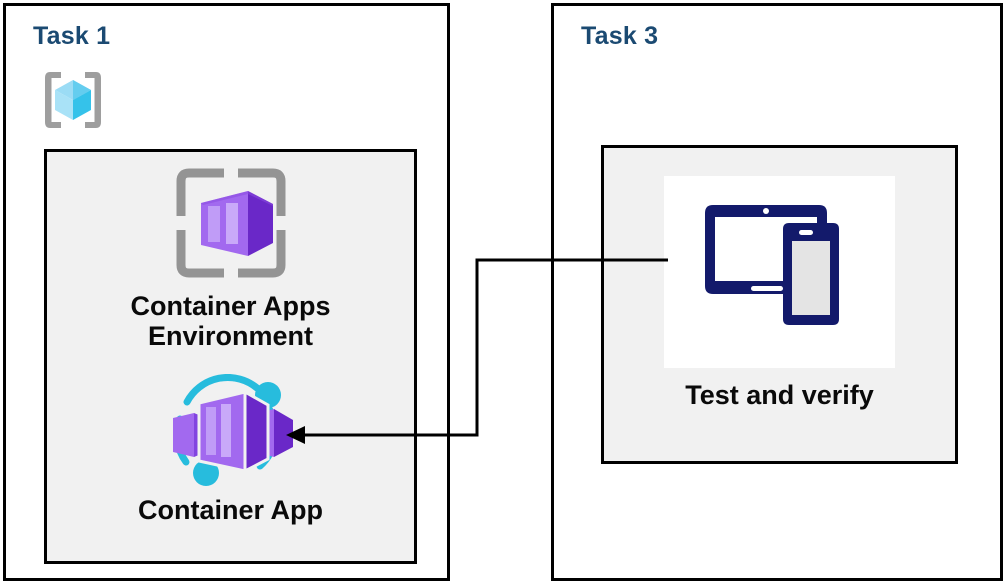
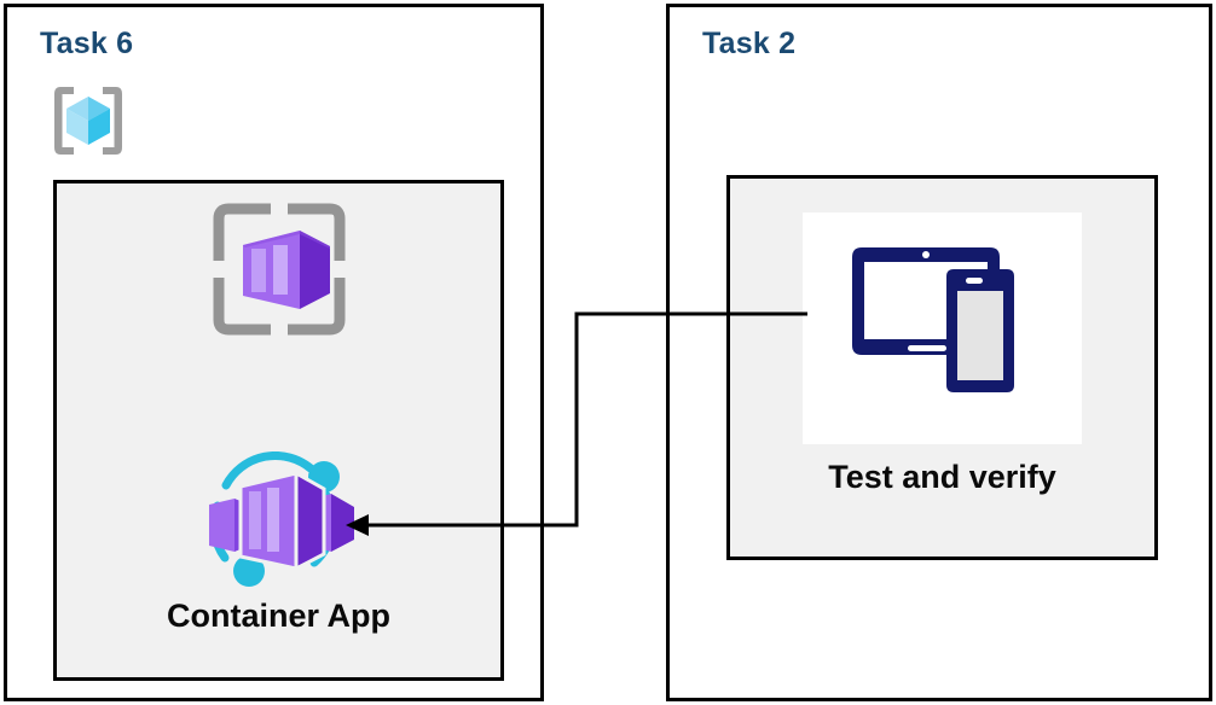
- Task 1
+ Task 6
- Container Apps
- Environment
  Container App
- Task 3
+ Task 2
  Test and verify
